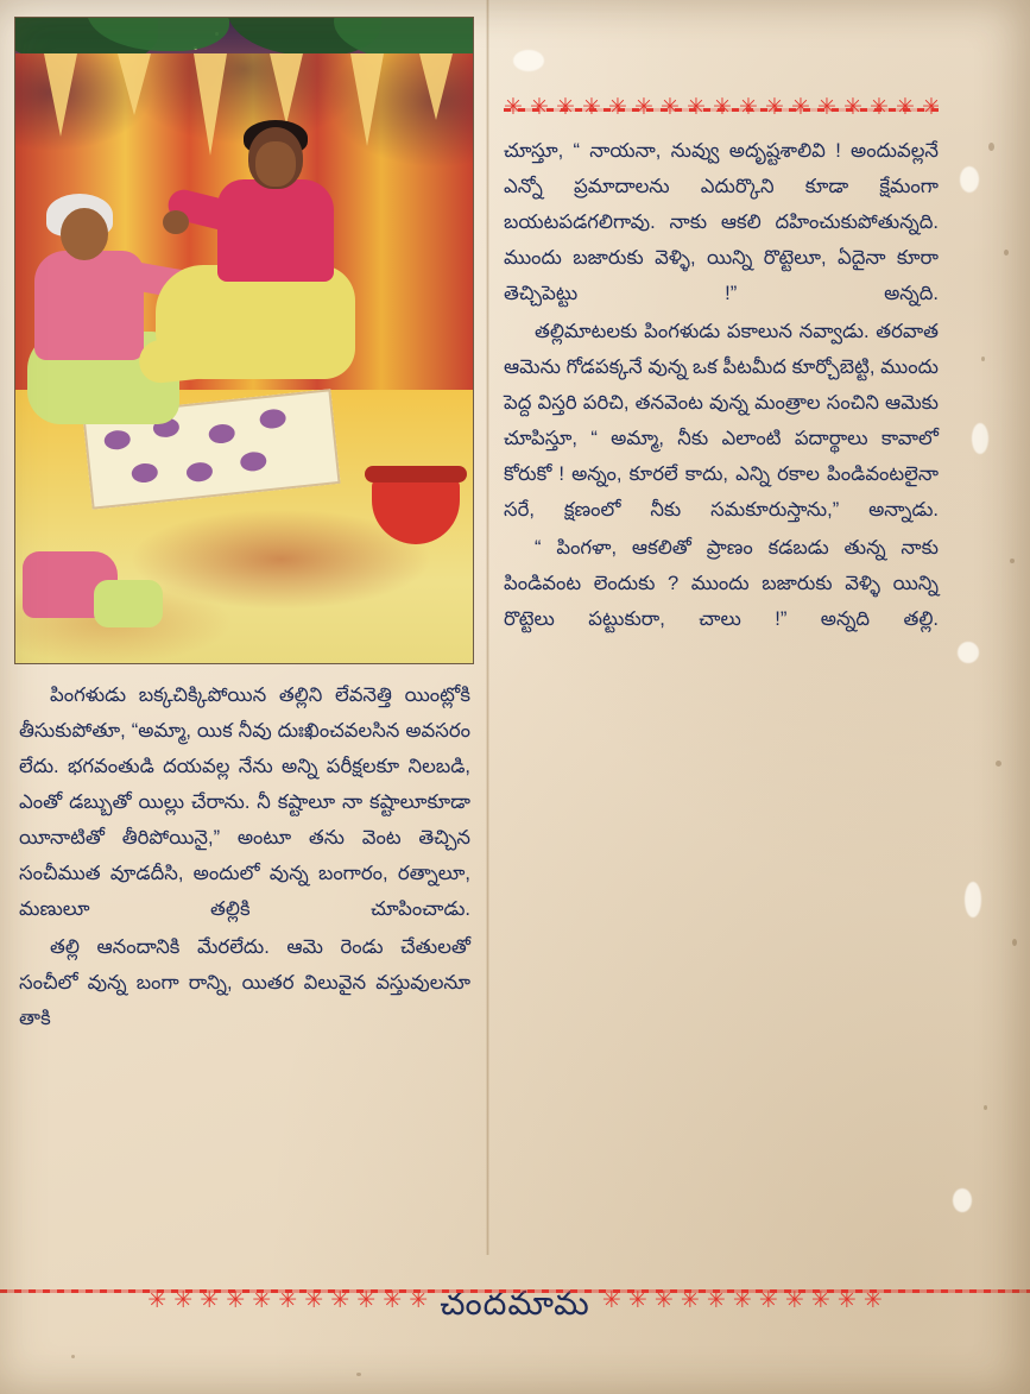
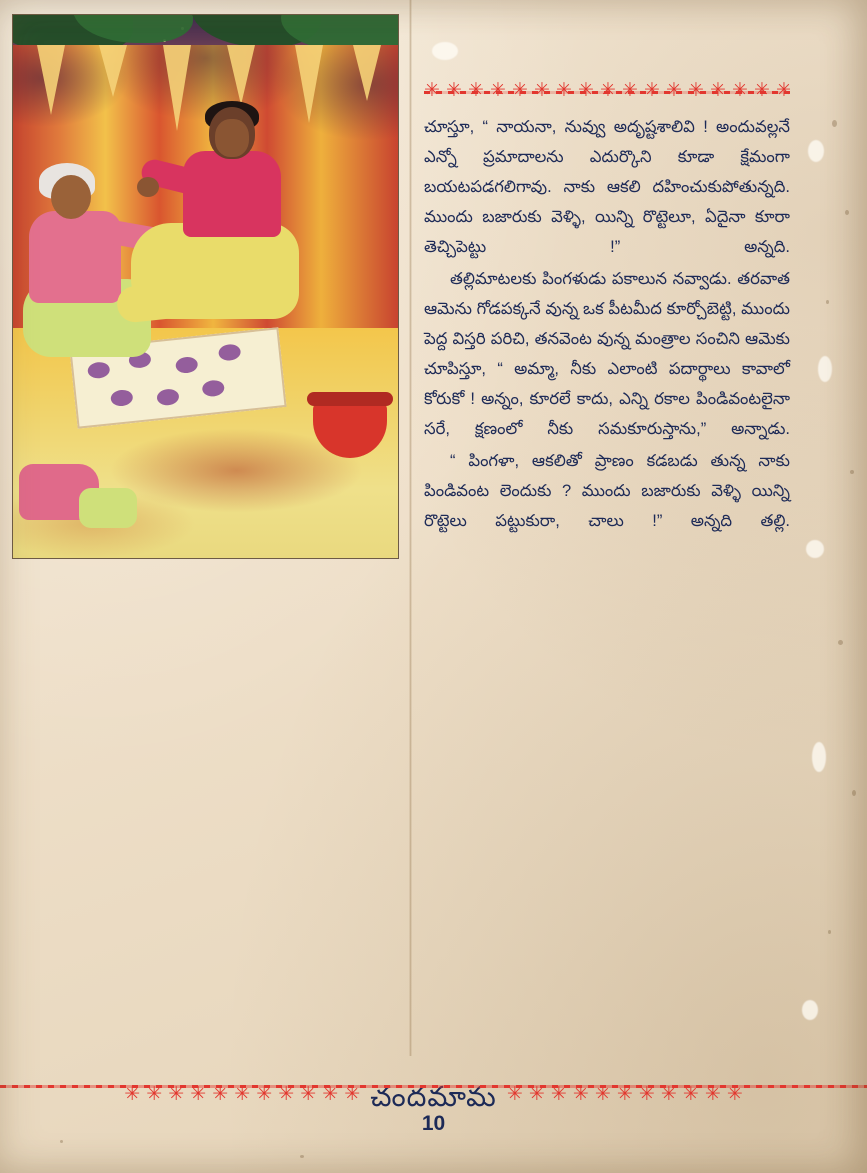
- పింగళుడు బక్కచిక్కిపోయిన తల్లిని లేవనెత్తి యింట్లోకి తీసుకుపోతూ, “అమ్మా, యిక నీవు దుఃఖించవలసిన అవసరం లేదు. భగవంతుడి దయవల్ల నేను అన్ని పరీక్షలకూ నిలబడి, ఎంతో డబ్బుతో యిల్లు చేరాను. నీ కష్టాలూ నా కష్టాలూకూడా యీనాటితో తీరిపోయినై,” అంటూ తను వెంట తెచ్చిన సంచీముత వూడదీసి, అందులో వున్న బంగారం, రత్నాలూ, మణులూ తల్లికి చూపించాడు.
- తల్లి ఆనందానికి మేరలేదు. ఆమె రెండు చేతులతో సంచీలో వున్న బంగా రాన్ని, యితర విలువైన వస్తువులనూ తాకి
  చూస్తూ, “ నాయనా, నువ్వు అదృష్టశాలివి ! అందువల్లనే ఎన్నో ప్రమాదాలను ఎదుర్కొని కూడా క్షేమంగా బయటపడగలిగావు. నాకు ఆకలి దహించుకుపోతున్నది. ముందు బజారుకు వెళ్ళి, యిన్ని రొట్టెలూ, ఏదైనా కూరా తెచ్చిపెట్టు !” అన్నది.
  తల్లిమాటలకు పింగళుడు పకాలున నవ్వాడు. తరవాత ఆమెను గోడపక్కనే వున్న ఒక పీటమీద కూర్చోబెట్టి, ముందు పెద్ద విస్తరి పరిచి, తనవెంట వున్న మంత్రాల సంచిని ఆమెకు చూపిస్తూ, “ అమ్మా, నీకు ఎలాంటి పదార్థాలు కావాలో కోరుకో ! అన్నం, కూరలే కాదు, ఎన్ని రకాల పిండివంటలైనా సరే, క్షణంలో నీకు సమకూరుస్తాను,” అన్నాడు.
  “ పింగళా, ఆకలితో ప్రాణం కడబడు తున్న నాకు పిండివంట లెందుకు ? ముందు బజారుకు వెళ్ళి యిన్ని రొట్టెలు పట్టుకురా, చాలు !” అన్నది తల్లి.
  చందమామ
+ 10
